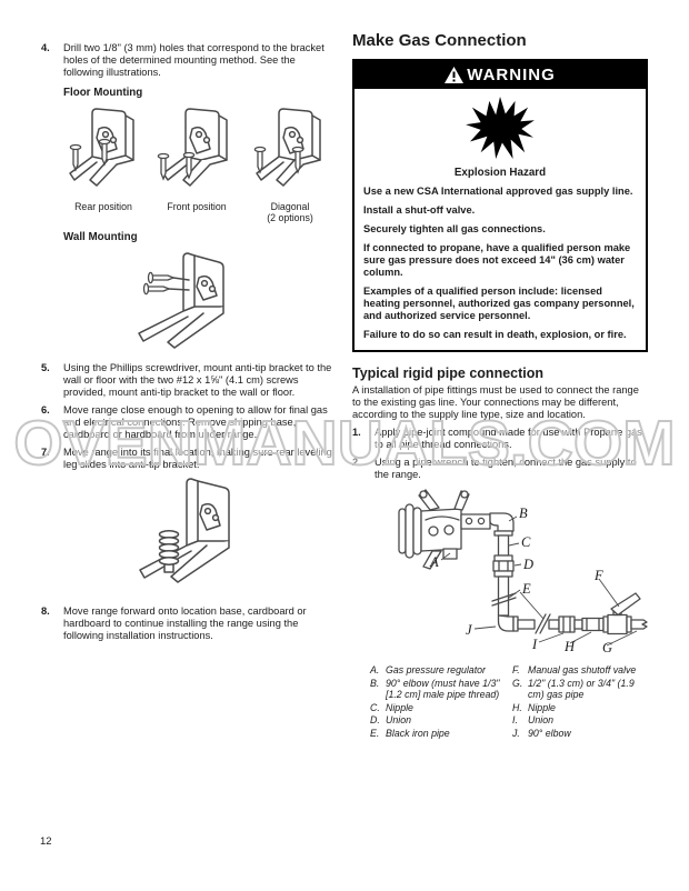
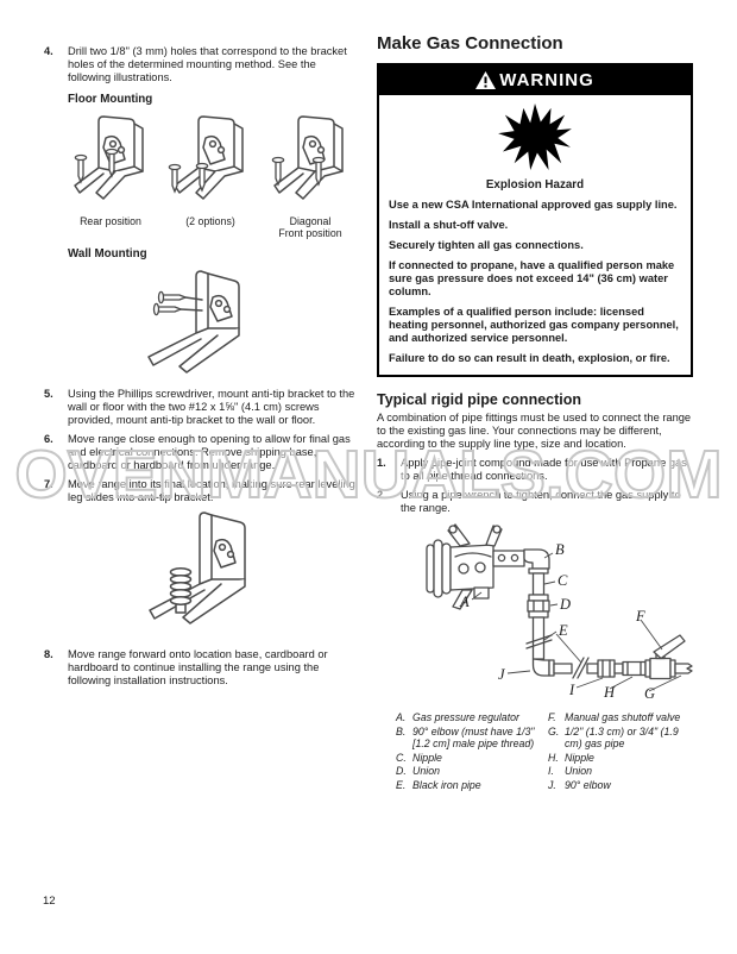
  4.
  Drill two 1/8" (3 mm) holes that correspond to the bracket holes of the determined mounting method. See the following illustrations.
  Floor Mounting
  Rear position
- Front position
+ (2 options)
  Diagonal
- (2 options)
+ Front position
  Wall Mounting
  5.
  Using the Phillips screwdriver, mount anti-tip bracket to the wall or floor with the two #12 x 1⅝" (4.1 cm) screws provided, mount anti-tip bracket to the wall or floor.
  6.
  Move range close enough to opening to allow for final gas and electrical connections. Remove shipping base, cardboard or hardboard from under range.
  7.
  Move range into its final location, making sure rear leveling leg slides into anti-tip bracket.
  8.
  Move range forward onto location base, cardboard or hardboard to continue installing the range using the following installation instructions.
  Make Gas Connection
  WARNING
  Explosion Hazard
  Use a new CSA International approved gas supply line.
  Install a shut-off valve.
  Securely tighten all gas connections.
  If connected to propane, have a qualified person make sure gas pressure does not exceed 14" (36 cm) water column.
  Examples of a qualified person include: licensed heating personnel, authorized gas company personnel, and authorized service personnel.
  Failure to do so can result in death, explosion, or fire.
  Typical rigid pipe connection
- A installation of pipe fittings must be used to connect the range to the existing gas line. Your connections may be different, according to the supply line type, size and location.
+ A combination of pipe fittings must be used to connect the range to the existing gas line. Your connections may be different, according to the supply line type, size and location.
  1.
  Apply pipe-joint compound made for use with Propane gas to all pipe thread connections.
  2.
  Using a pipe wrench to tighten, connect the gas supply to the range.
  A
  B
  C
  D
  E
  F
  G
  H
  I
  J
  A.
  Gas pressure regulator
  B.
  90° elbow (must have 1/3" [1.2 cm] male pipe thread)
  C.
  Nipple
  D.
  Union
  E.
  Black iron pipe
  F.
  Manual gas shutoff valve
  G.
  1/2" (1.3 cm) or 3/4" (1.9 cm) gas pipe
  H.
  Nipple
  I.
  Union
  J.
  90° elbow
  OVENMANUALS.COM
  12
